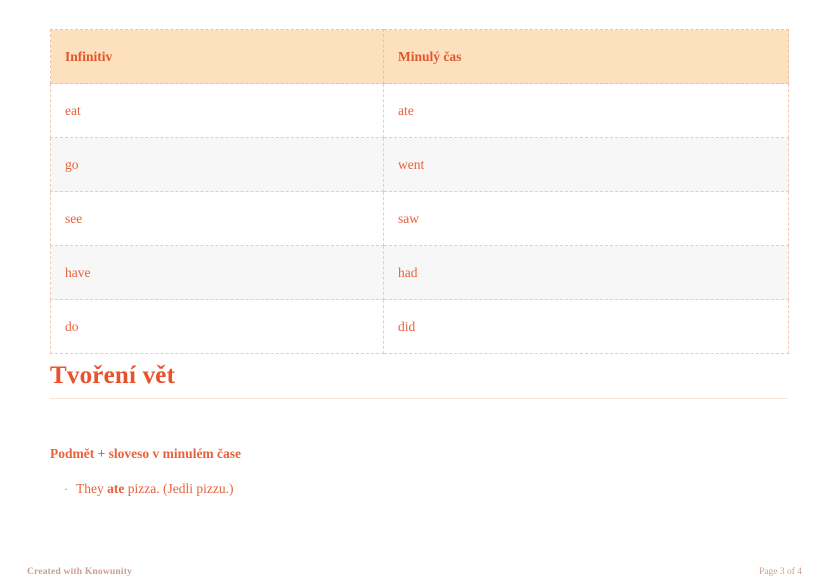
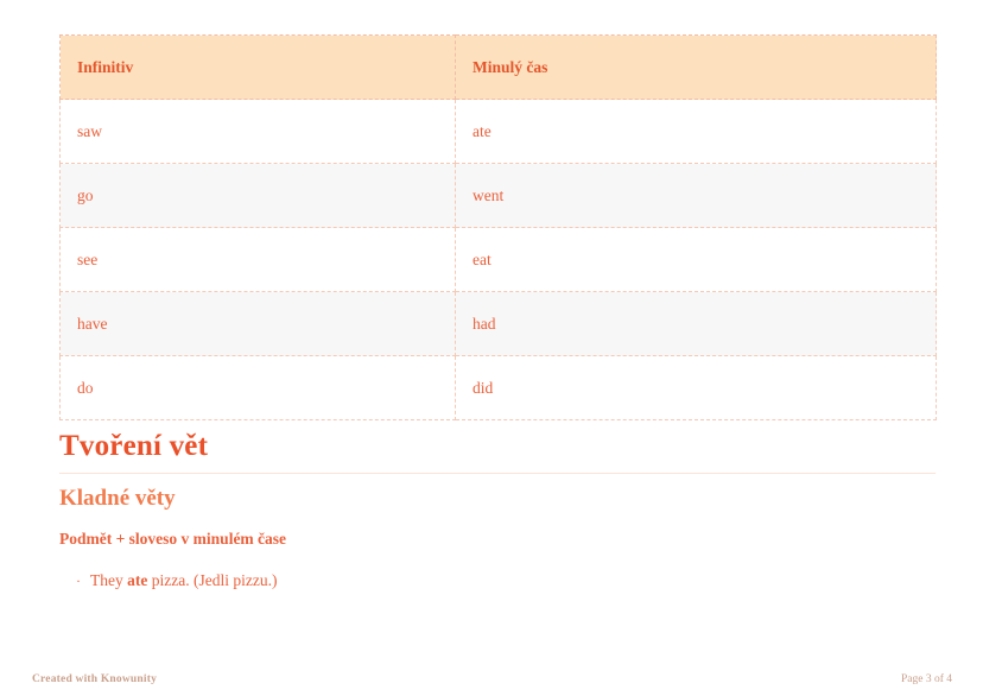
  Infinitiv	Minulý čas
- eat	ate
+ saw	ate
  go	went
- see	saw
+ see	eat
  have	had
  do	did
  Tvoření vět
+ Kladné věty
  Podmět + sloveso v minulém čase
  · They ate pizza. (Jedli pizzu.)
  Created with Knowunity
  Page 3 of 4
